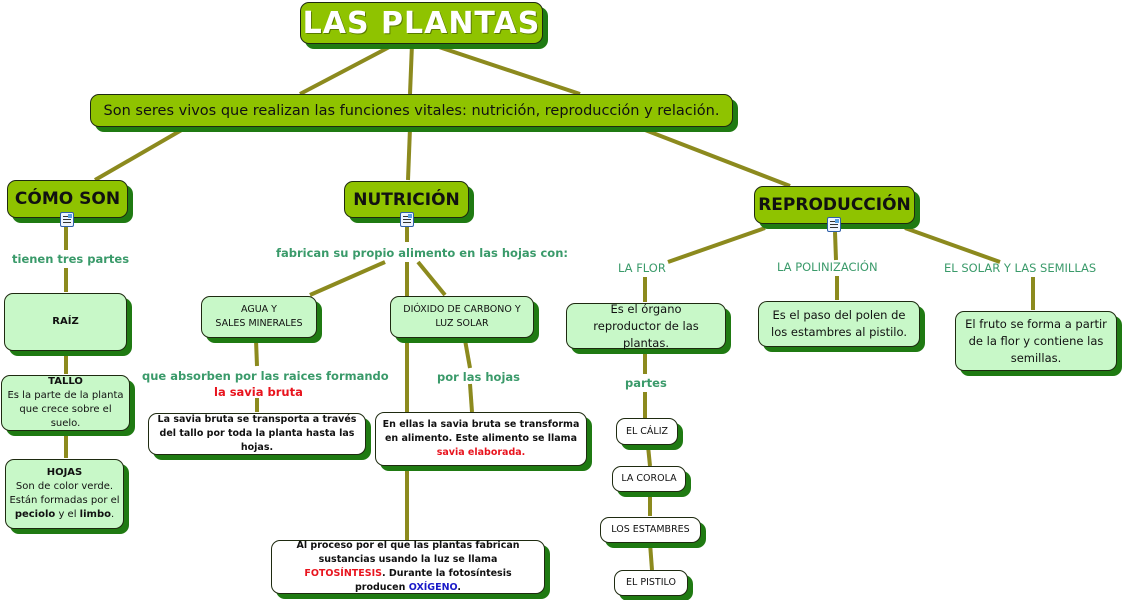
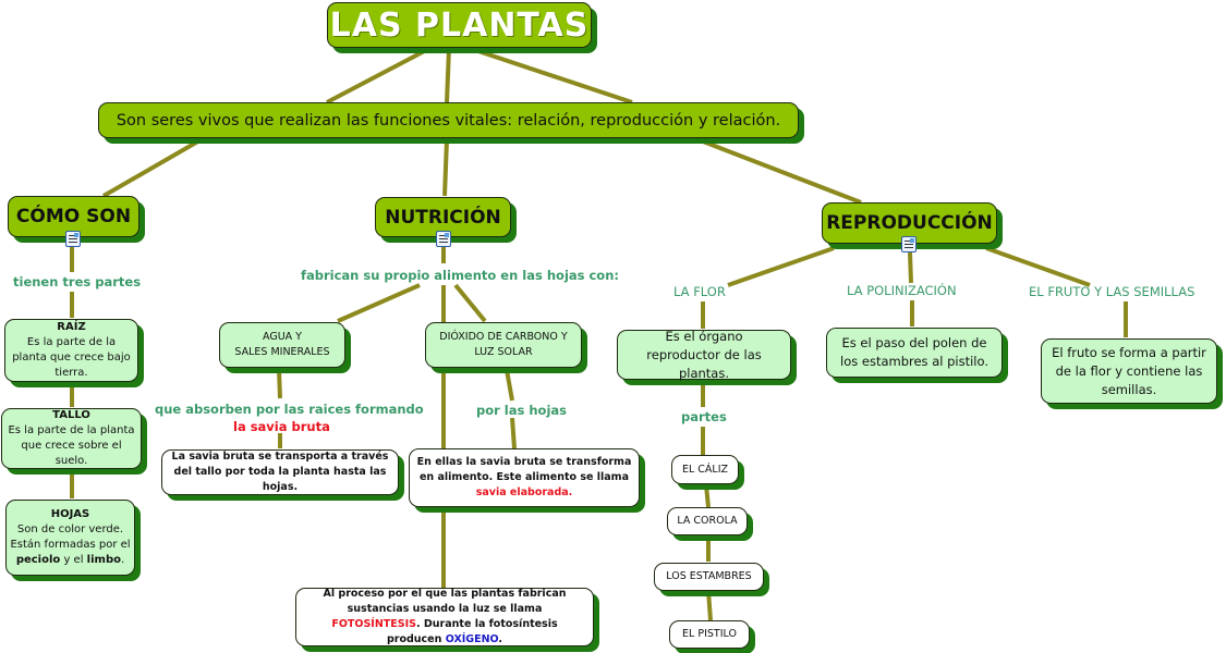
  LAS PLANTAS
- Son seres vivos que realizan las funciones vitales: nutrición, reproducción y relación.
+ Son seres vivos que realizan las funciones vitales: relación, reproducción y relación.
  CÓMO SON
  NUTRICIÓN
  REPRODUCCIÓN
  tienen tres partes
  RAÍZ
+ Es la parte de la planta que crece bajo tierra.
  TALLO
  Es la parte de la planta que crece sobre el suelo.
  HOJAS
  Son de color verde.
  Están formadas por el
  peciolo y el limbo.
  fabrican su propio alimento en las hojas con:
  AGUA Y
  SALES MINERALES
  DIÓXIDO DE CARBONO Y
  LUZ SOLAR
  que absorben por las raices formando
  la savia bruta
  por las hojas
  La savia bruta se transporta a través del tallo por toda la planta hasta las hojas.
  En ellas la savia bruta se transforma en alimento. Este alimento se llama savia elaborada.
  Al proceso por el que las plantas fabrican sustancias usando la luz se llama FOTOSÍNTESIS. Durante la fotosíntesis producen OXÍGENO.
  LA FLOR
  LA POLINIZACIÓN
- EL SOLAR Y LAS SEMILLAS
+ EL FRUTO Y LAS SEMILLAS
  Es el órgano reproductor de las plantas.
  Es el paso del polen de los estambres al pistilo.
  El fruto se forma a partir de la flor y contiene las semillas.
  partes
  EL CÁLIZ
  LA COROLA
  LOS ESTAMBRES
  EL PISTILO
